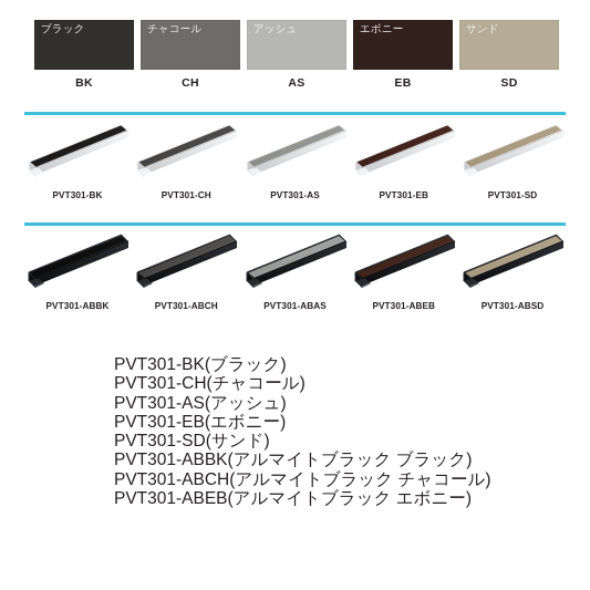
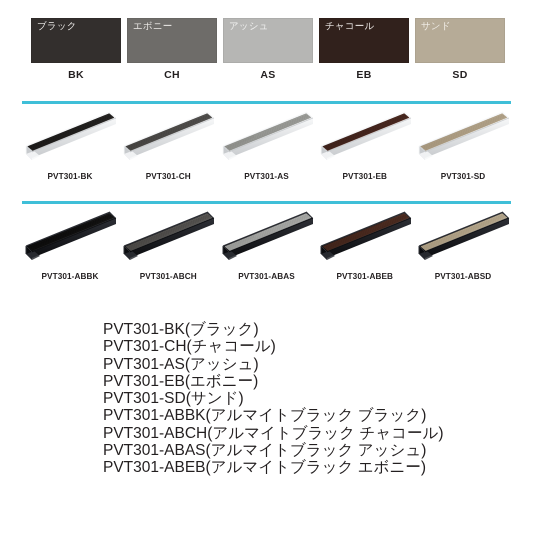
  ブラック
  BK
- チャコール
+ エボニー
  CH
  アッシュ
  AS
- エボニー
+ チャコール
  EB
  サンド
  SD
  PVT301-BK
  PVT301-CH
  PVT301-AS
  PVT301-EB
  PVT301-SD
  PVT301-ABBK
  PVT301-ABCH
  PVT301-ABAS
  PVT301-ABEB
  PVT301-ABSD
  PVT301-BK(ブラック)
  PVT301-CH(チャコール)
  PVT301-AS(アッシュ)
  PVT301-EB(エボニー)
  PVT301-SD(サンド)
  PVT301-ABBK(アルマイトブラック ブラック)
  PVT301-ABCH(アルマイトブラック チャコール)
+ PVT301-ABAS(アルマイトブラック アッシュ)
  PVT301-ABEB(アルマイトブラック エボニー)
